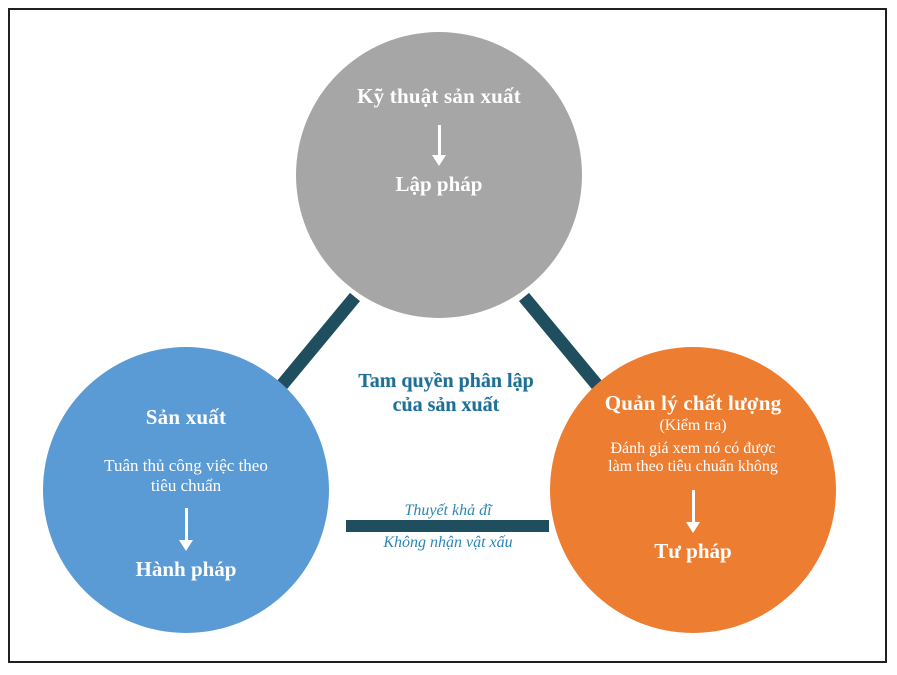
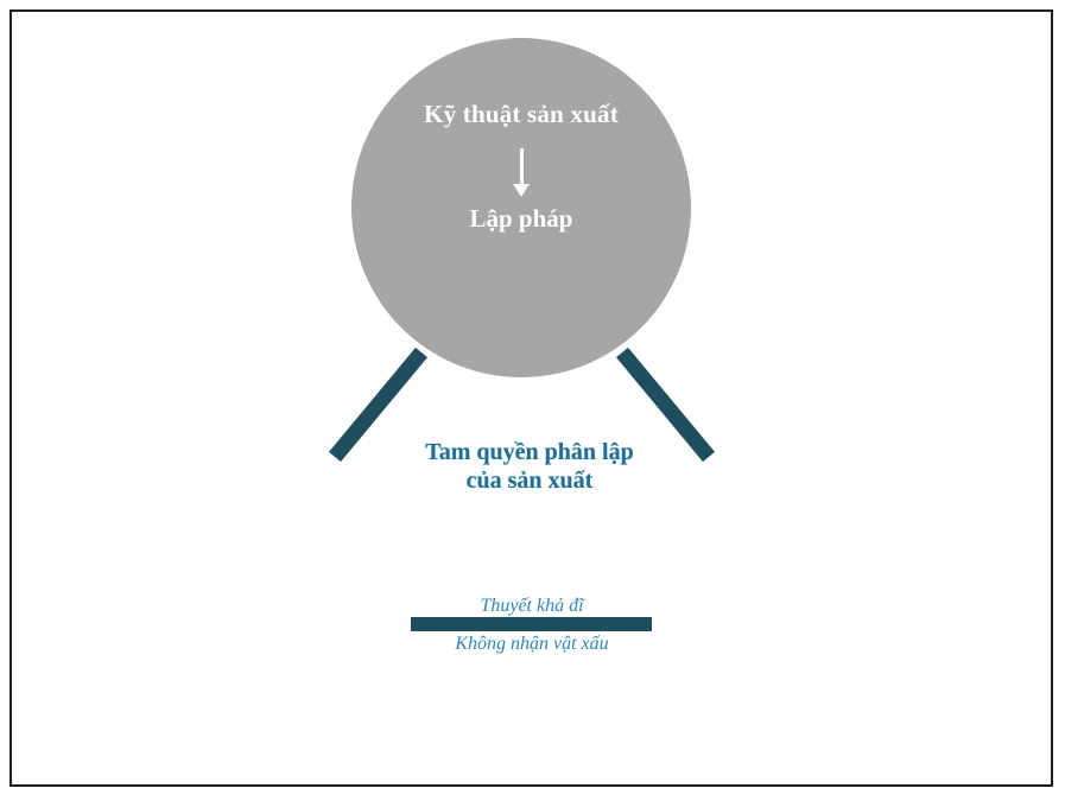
  Kỹ thuật sản xuất
  Lập pháp
- Sản xuất
- Tuân thủ công việc theo
- tiêu chuẩn
- Hành pháp
- Quản lý chất lượng
- (Kiểm tra)
- Đánh giá xem nó có được
- làm theo tiêu chuẩn không
- Tư pháp
  Tam quyền phân lập
  của sản xuất
  Thuyết khả đĩ
  Không nhận vật xấu
